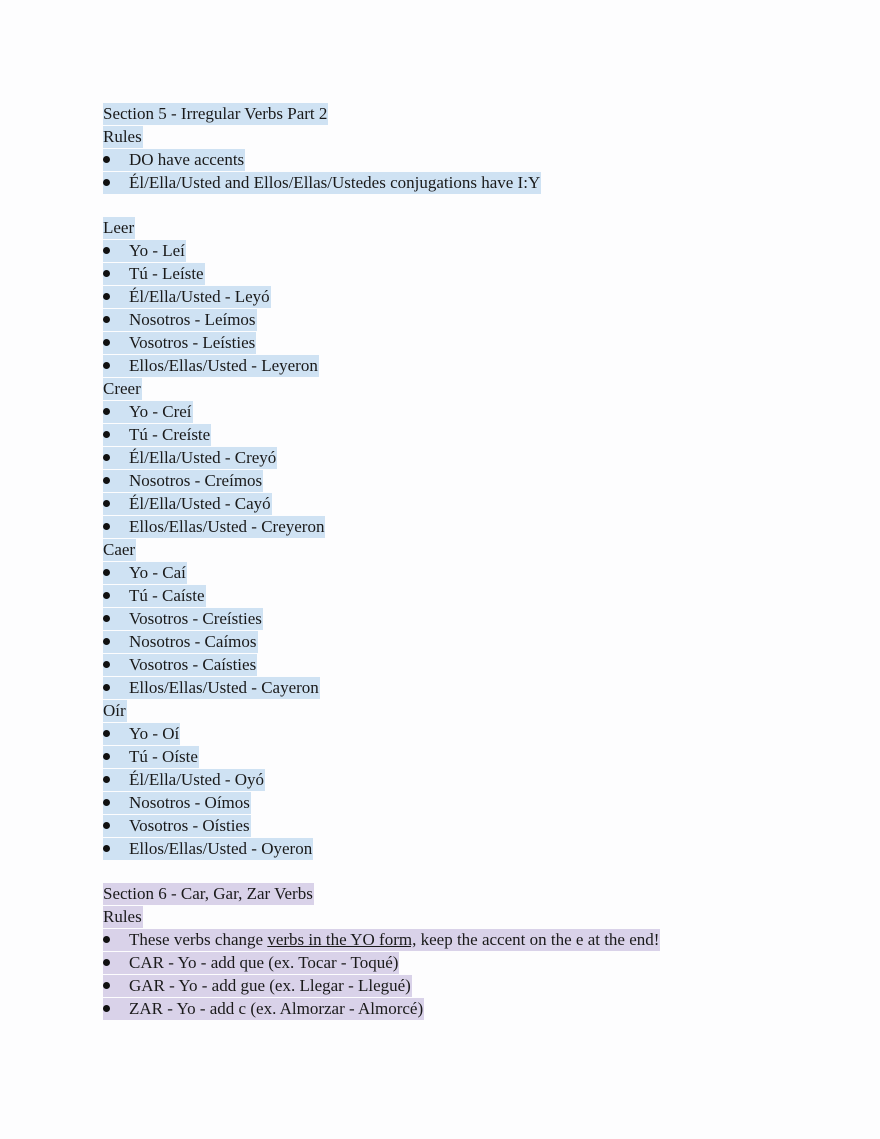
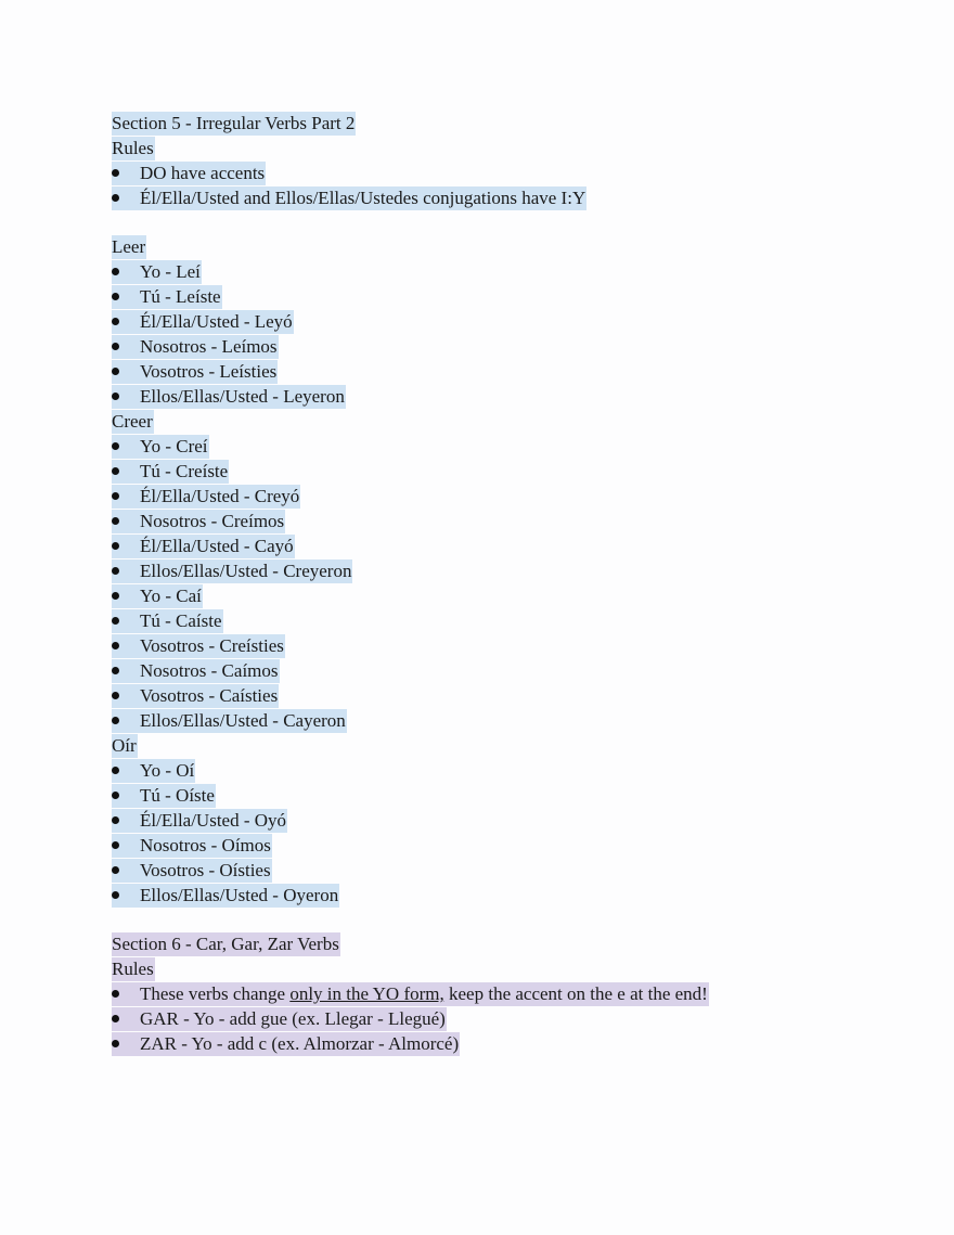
  Section 5 - Irregular Verbs Part 2
  Rules
  DO have accents
  Él/Ella/Usted and Ellos/Ellas/Ustedes conjugations have I:Y
  Leer
  Yo - Leí
  Tú - Leíste
  Él/Ella/Usted - Leyó
  Nosotros - Leímos
  Vosotros - Leísties
  Ellos/Ellas/Usted - Leyeron
  Creer
  Yo - Creí
  Tú - Creíste
  Él/Ella/Usted - Creyó
  Nosotros - Creímos
  Él/Ella/Usted - Cayó
  Ellos/Ellas/Usted - Creyeron
- Caer
  Yo - Caí
  Tú - Caíste
  Vosotros - Creísties
  Nosotros - Caímos
  Vosotros - Caísties
  Ellos/Ellas/Usted - Cayeron
  Oír
  Yo - Oí
  Tú - Oíste
  Él/Ella/Usted - Oyó
  Nosotros - Oímos
  Vosotros - Oísties
  Ellos/Ellas/Usted - Oyeron
  Section 6 - Car, Gar, Zar Verbs
  Rules
- These verbs change verbs in the YO form, keep the accent on the e at the end!
+ These verbs change only in the YO form, keep the accent on the e at the end!
- CAR - Yo - add que (ex. Tocar - Toqué)
  GAR - Yo - add gue (ex. Llegar - Llegué)
  ZAR - Yo - add c (ex. Almorzar - Almorcé)
